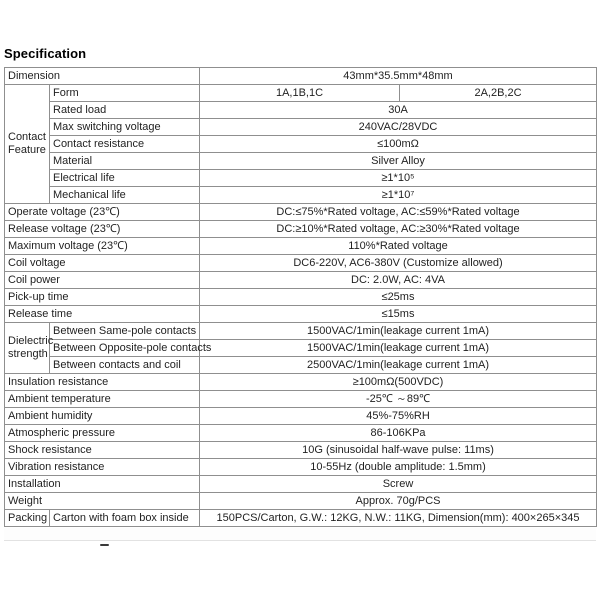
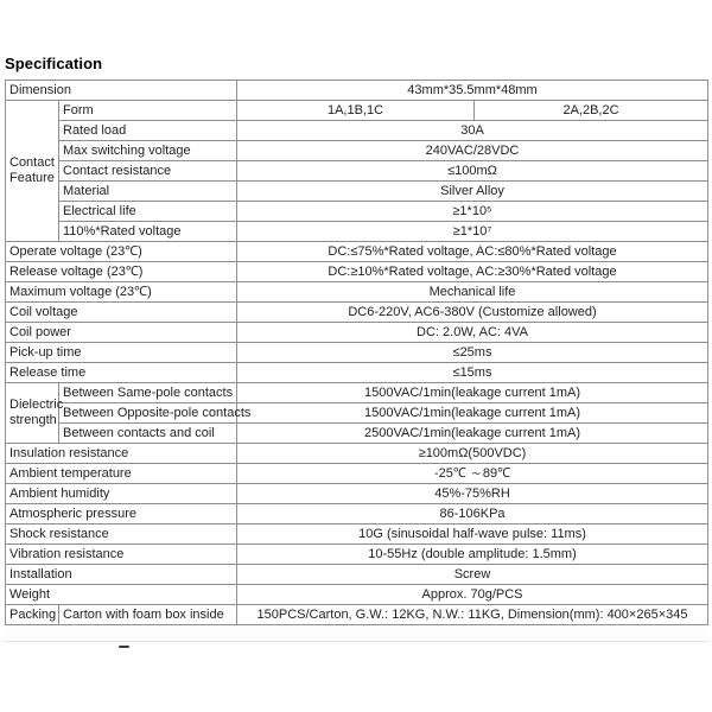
  Specification
  Dimension	43mm*35.5mm*48mm
  Contact Feature	Form	1A,1B,1C	2A,2B,2C
  Rated load	30A
  Max switching voltage	240VAC/28VDC
  Contact resistance	≤100mΩ
  Material	Silver Alloy
  Electrical life	≥1*10⁵
- Mechanical life	≥1*10⁷
+ 110%*Rated voltage	≥1*10⁷
- Operate voltage (23℃)	DC:≤75%*Rated voltage, AC:≤59%*Rated voltage
+ Operate voltage (23℃)	DC:≤75%*Rated voltage, AC:≤80%*Rated voltage
  Release voltage (23℃)	DC:≥10%*Rated voltage, AC:≥30%*Rated voltage
- Maximum voltage (23℃)	110%*Rated voltage
+ Maximum voltage (23℃)	Mechanical life
  Coil voltage	DC6-220V, AC6-380V (Customize allowed)
  Coil power	DC: 2.0W, AC: 4VA
  Pick-up time	≤25ms
  Release time	≤15ms
  Dielectric strength	Between Same-pole contacts	1500VAC/1min(leakage current 1mA)
  Between Opposite-pole contacts	1500VAC/1min(leakage current 1mA)
  Between contacts and coil	2500VAC/1min(leakage current 1mA)
  Insulation resistance	≥100mΩ(500VDC)
  Ambient temperature	-25℃ ～89℃
  Ambient humidity	45%-75%RH
  Atmospheric pressure	86-106KPa
  Shock resistance	10G (sinusoidal half-wave pulse: 11ms)
  Vibration resistance	10-55Hz (double amplitude: 1.5mm)
  Installation	Screw
  Weight	Approx. 70g/PCS
  Packing	Carton with foam box inside	150PCS/Carton, G.W.: 12KG, N.W.: 11KG, Dimension(mm): 400×265×345
